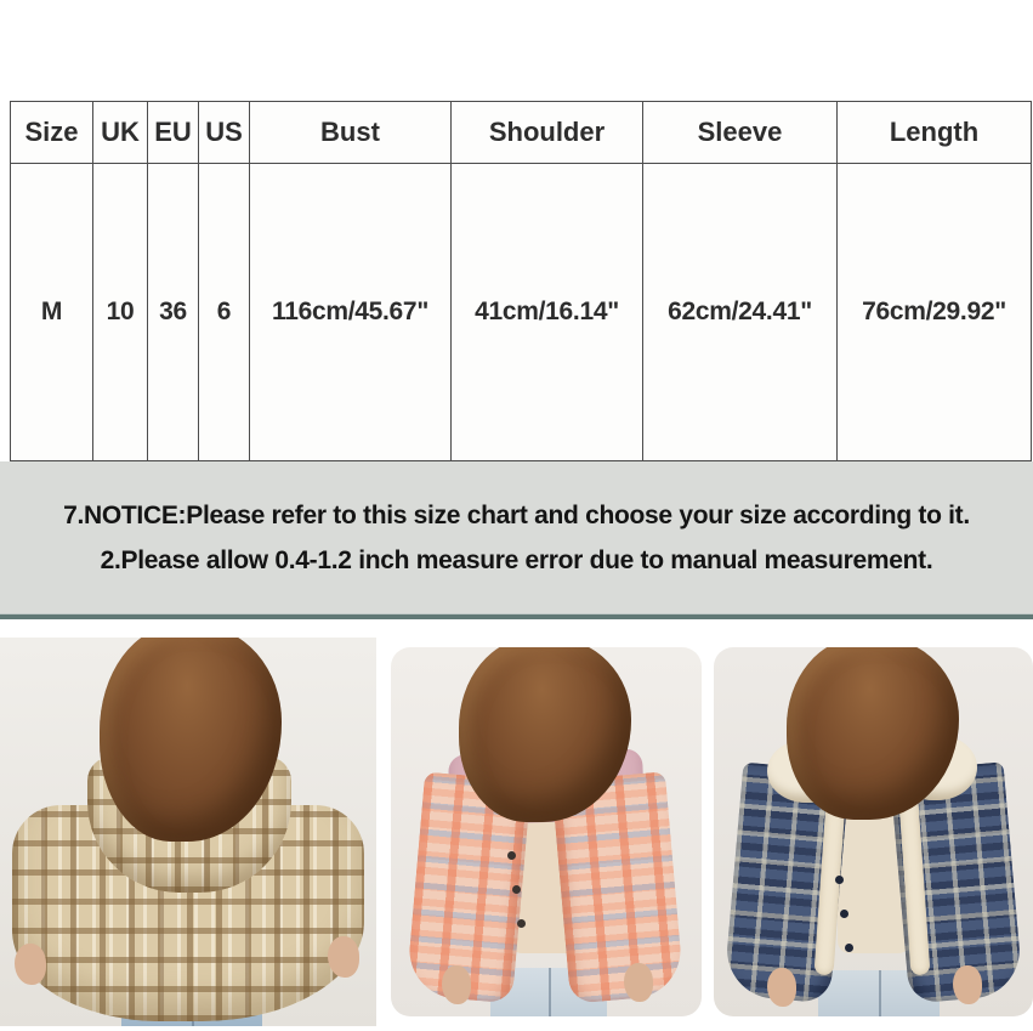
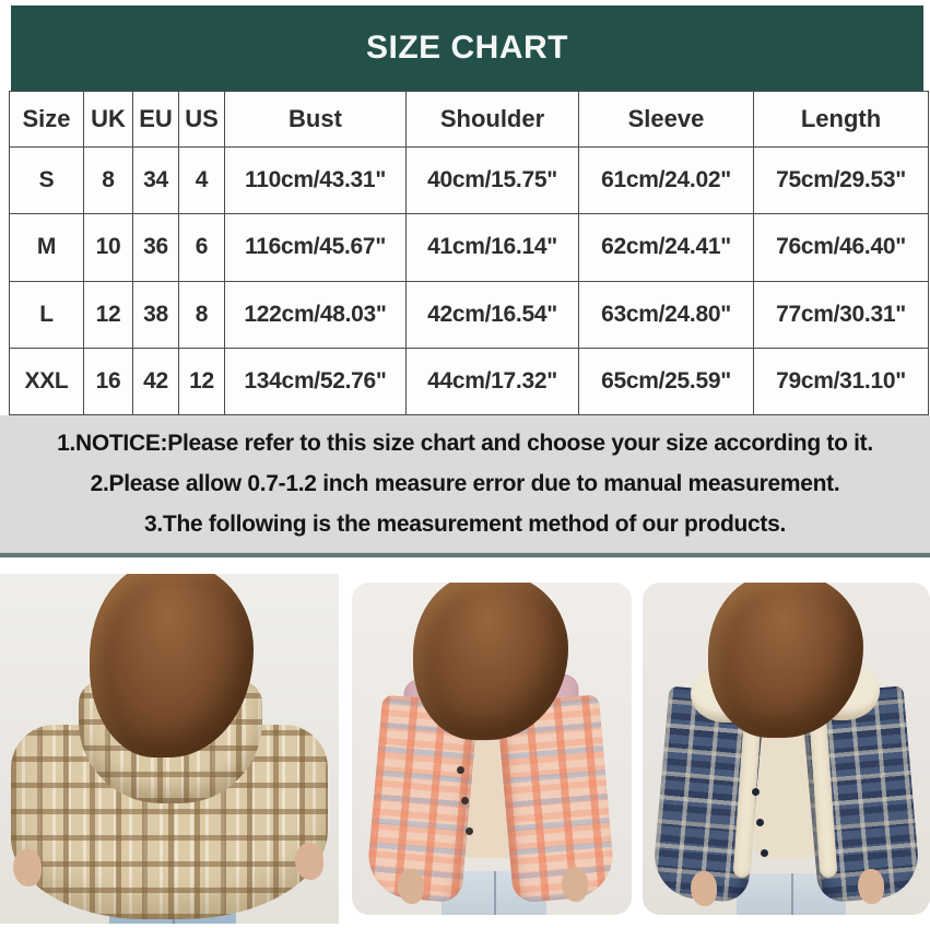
+ SIZE CHART
  Size	UK	EU	US	Bust	Shoulder	Sleeve	Length
+ S	8	34	4	110cm/43.31"	40cm/15.75"	61cm/24.02"	75cm/29.53"
- M	10	36	6	116cm/45.67"	41cm/16.14"	62cm/24.41"	76cm/29.92"
+ M	10	36	6	116cm/45.67"	41cm/16.14"	62cm/24.41"	76cm/46.40"
+ L	12	38	8	122cm/48.03"	42cm/16.54"	63cm/24.80"	77cm/30.31"
+ XXL	16	42	12	134cm/52.76"	44cm/17.32"	65cm/25.59"	79cm/31.10"
- 7.NOTICE:Please refer to this size chart and choose your size according to it.
+ 1.NOTICE:Please refer to this size chart and choose your size according to it.
- 2.Please allow 0.4-1.2 inch measure error due to manual measurement.
+ 2.Please allow 0.7-1.2 inch measure error due to manual measurement.
+ 3.The following is the measurement method of our products.
